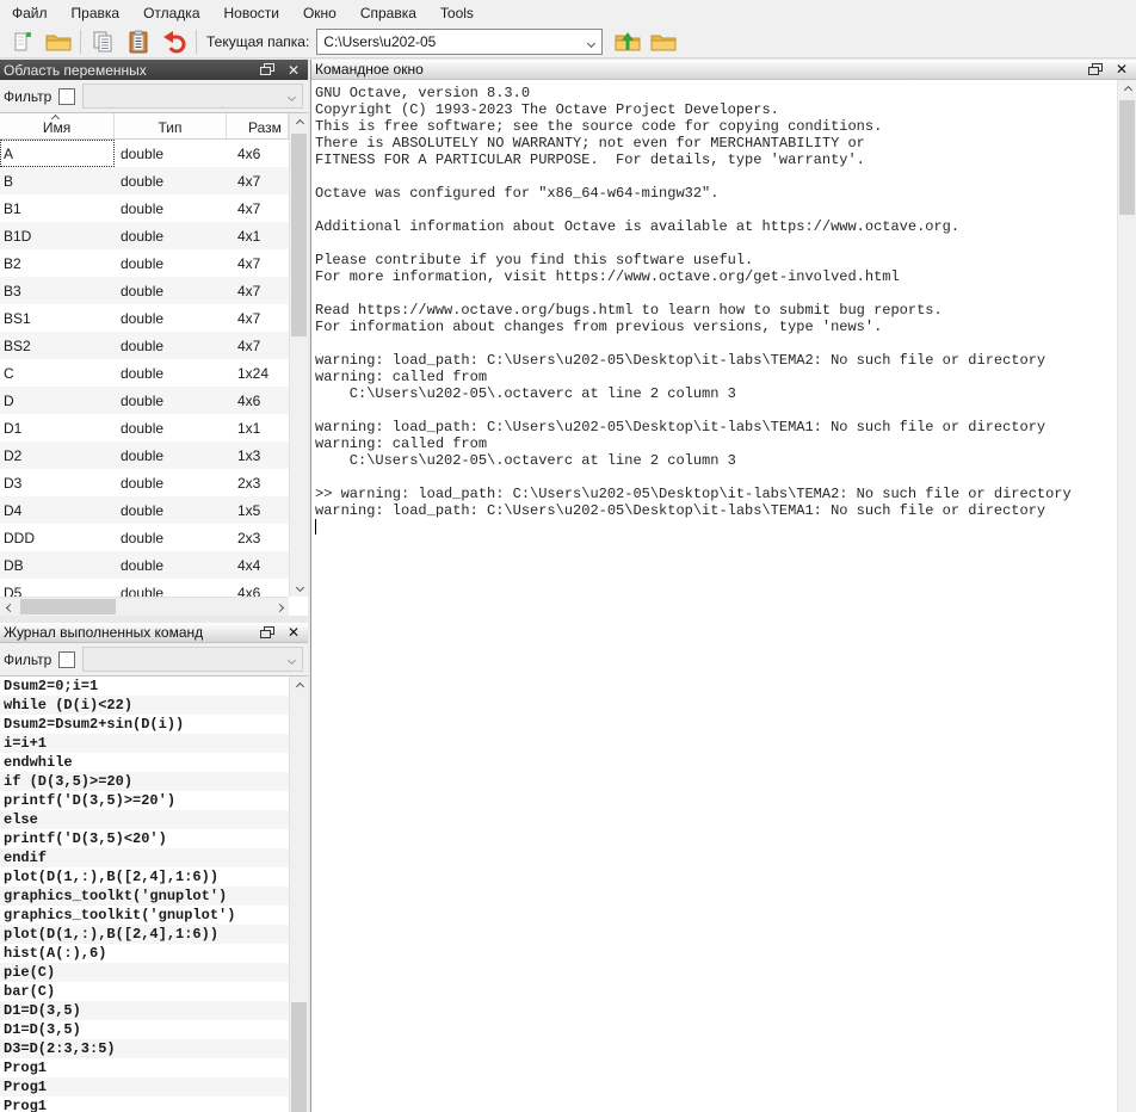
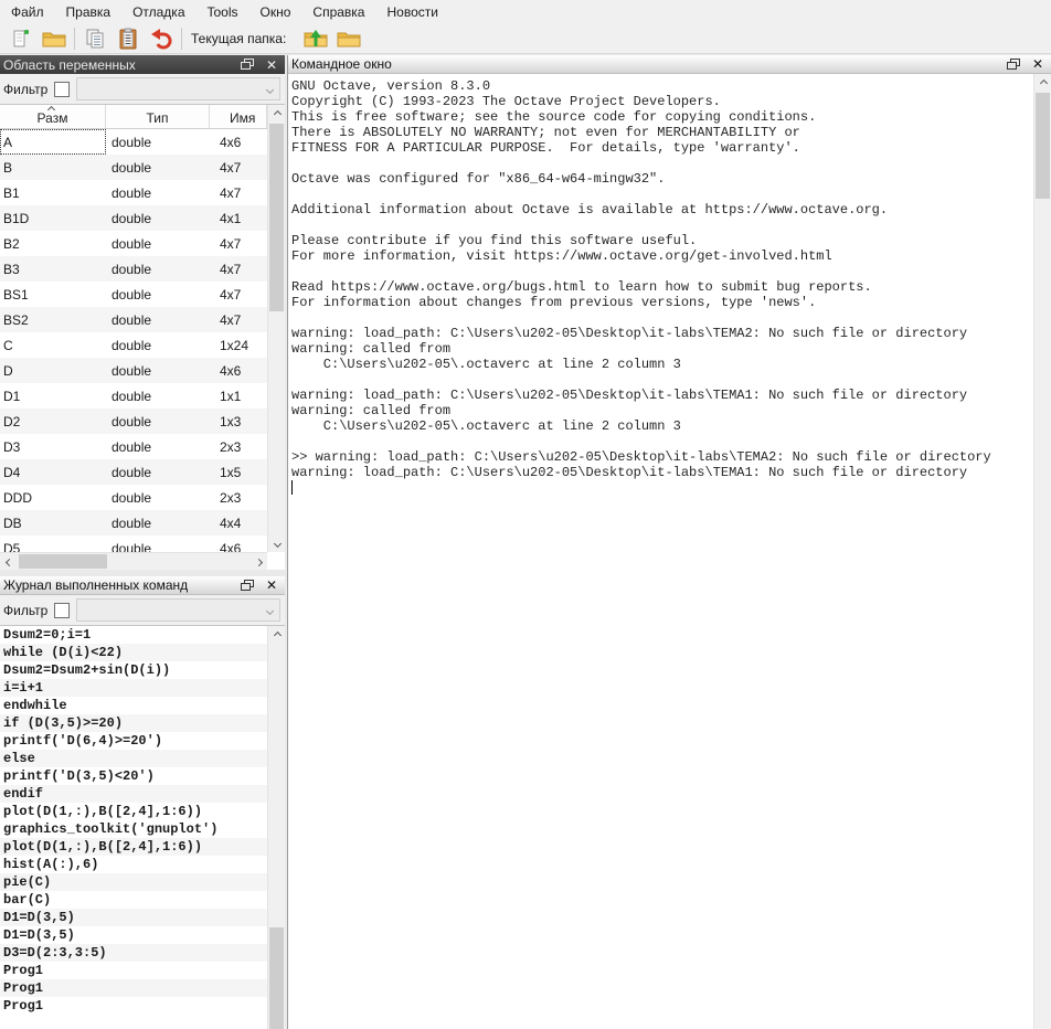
  Файл
  Правка
  Отладка
- Новости
+ Tools
  Окно
  Справка
- Tools
+ Новости
  Текущая папка:
- C:\Users\u202-05
  Область переменных
  ✕
  Фильтр
- Имя
+ Разм
  Тип
- Разм
+ Имя
  A
  double
  4x6
  B
  double
  4x7
  B1
  double
  4x7
  B1D
  double
  4x1
  B2
  double
  4x7
  B3
  double
  4x7
  BS1
  double
  4x7
  BS2
  double
  4x7
  C
  double
  1x24
  D
  double
  4x6
  D1
  double
  1x1
  D2
  double
  1x3
  D3
  double
  2x3
  D4
  double
  1x5
  DDD
  double
  2x3
  DB
  double
  4x4
  D5
  double
  4x6
  Журнал выполненных команд
  ✕
  Фильтр
  Dsum2=0;i=1
  while (D(i)<22)
  Dsum2=Dsum2+sin(D(i))
  i=i+1
  endwhile
  if (D(3,5)>=20)
- printf('D(3,5)>=20')
+ printf('D(6,4)>=20')
  else
  printf('D(3,5)<20')
  endif
  plot(D(1,:),B([2,4],1:6))
- graphics_toolkt('gnuplot')
  graphics_toolkit('gnuplot')
  plot(D(1,:),B([2,4],1:6))
  hist(A(:),6)
  pie(C)
  bar(C)
  D1=D(3,5)
  D1=D(3,5)
  D3=D(2:3,3:5)
  Prog1
  Prog1
  Prog1
  Командное окно
  ✕
  GNU Octave, version 8.3.0
  Copyright (C) 1993-2023 The Octave Project Developers.
  This is free software; see the source code for copying conditions.
  There is ABSOLUTELY NO WARRANTY; not even for MERCHANTABILITY or
  FITNESS FOR A PARTICULAR PURPOSE. For details, type 'warranty'.
  Octave was configured for "x86_64-w64-mingw32".
  Additional information about Octave is available at https://www.octave.org.
  Please contribute if you find this software useful.
  For more information, visit https://www.octave.org/get-involved.html
  Read https://www.octave.org/bugs.html to learn how to submit bug reports.
  For information about changes from previous versions, type 'news'.
  warning: load_path: C:\Users\u202-05\Desktop\it-labs\TEMA2: No such file or directory
  warning: called from
  C:\Users\u202-05\.octaverc at line 2 column 3
  warning: load_path: C:\Users\u202-05\Desktop\it-labs\TEMA1: No such file or directory
  warning: called from
  C:\Users\u202-05\.octaverc at line 2 column 3
  >> warning: load_path: C:\Users\u202-05\Desktop\it-labs\TEMA2: No such file or directory
  warning: load_path: C:\Users\u202-05\Desktop\it-labs\TEMA1: No such file or directory
